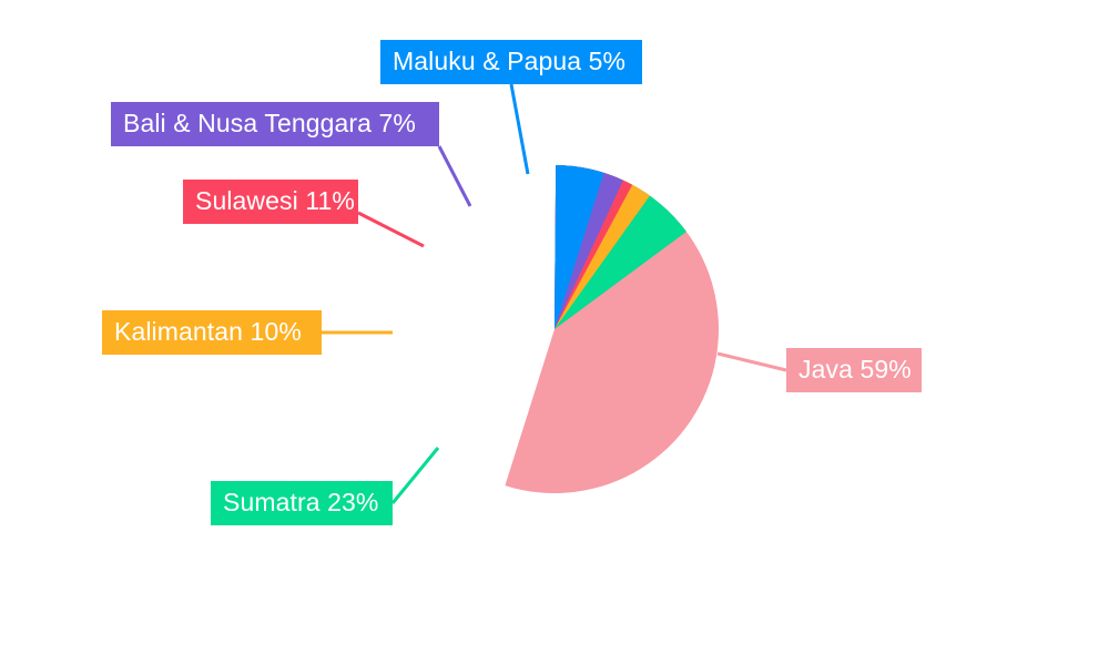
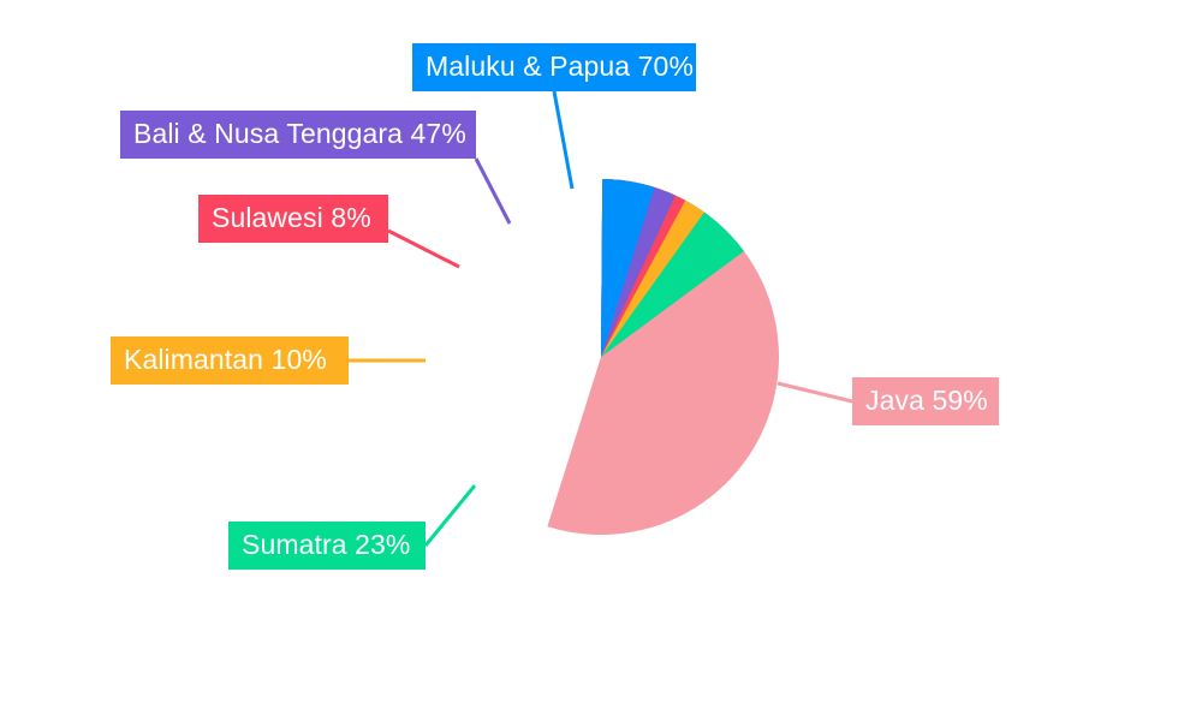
  Java 59%
  Sumatra 23%
  Kalimantan 10%
- Sulawesi 11%
+ Sulawesi 8%
- Bali & Nusa Tenggara 7%
+ Bali & Nusa Tenggara 47%
- Maluku & Papua 5%
+ Maluku & Papua 70%
